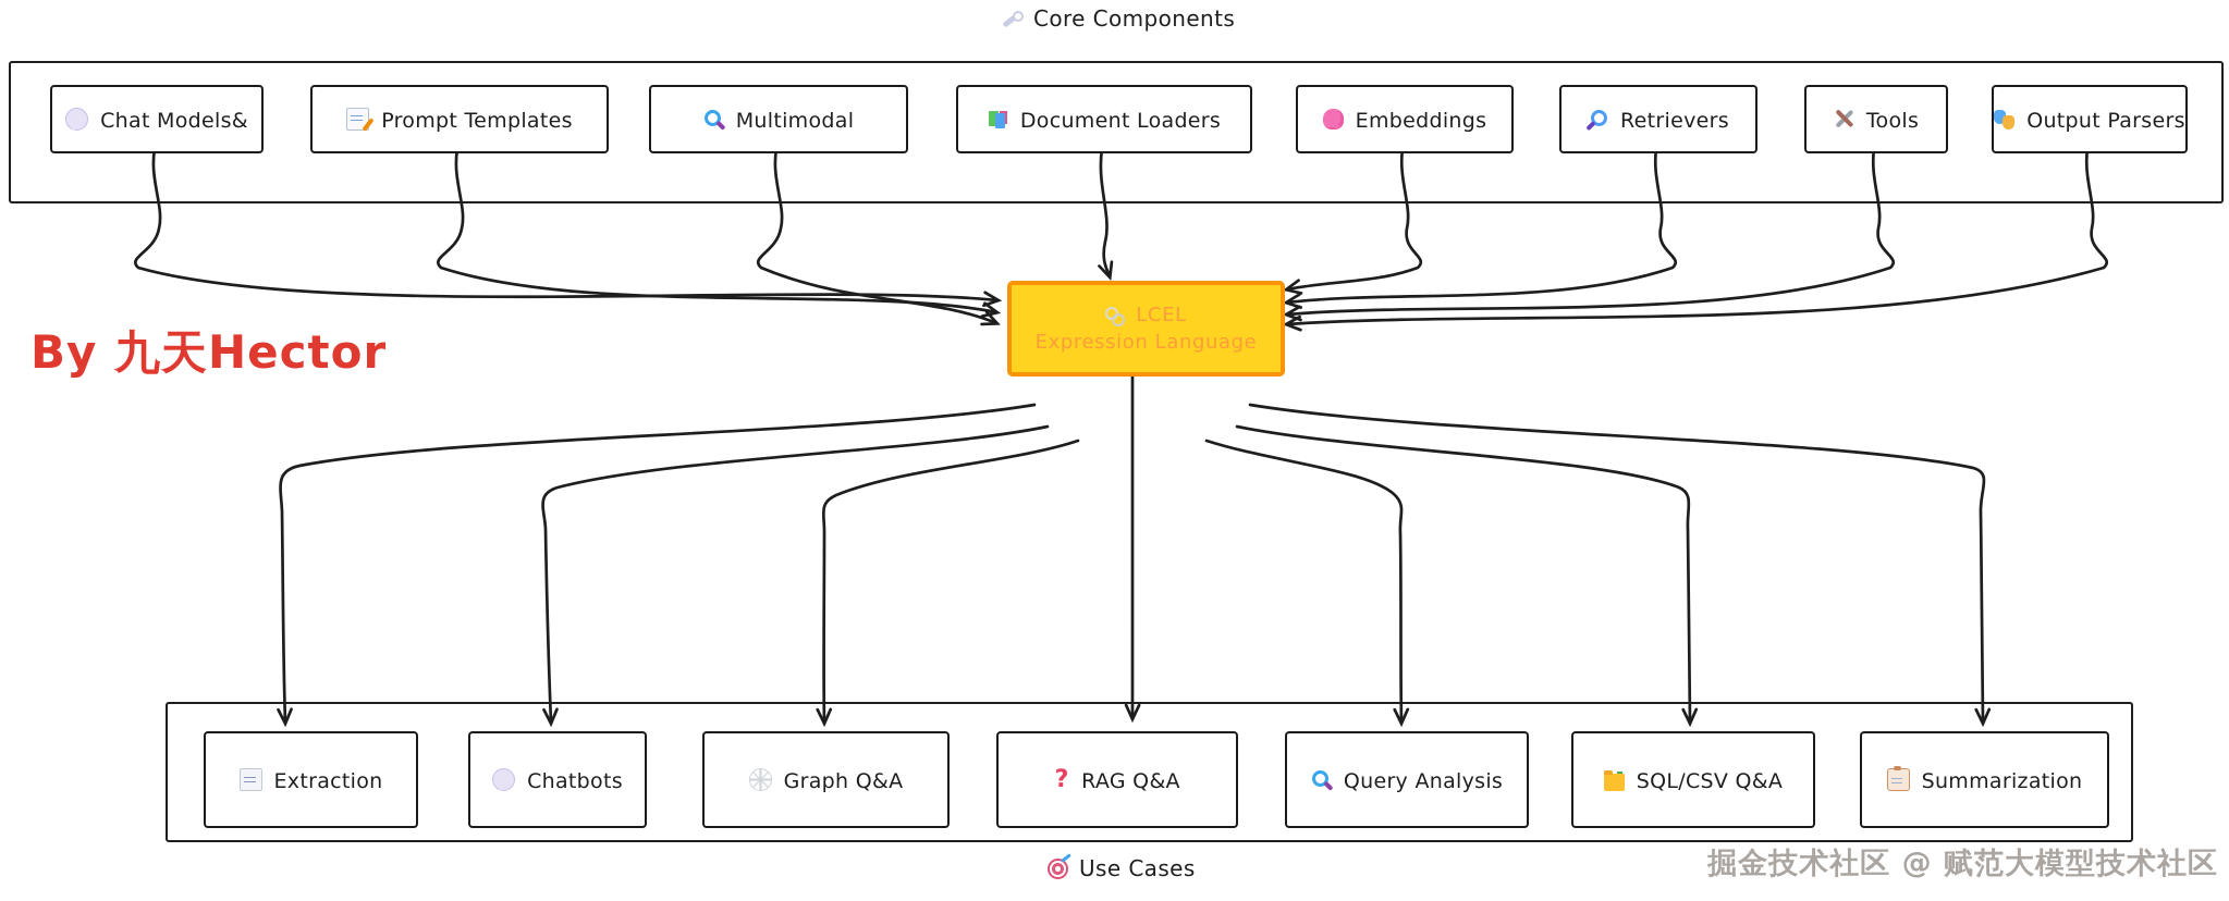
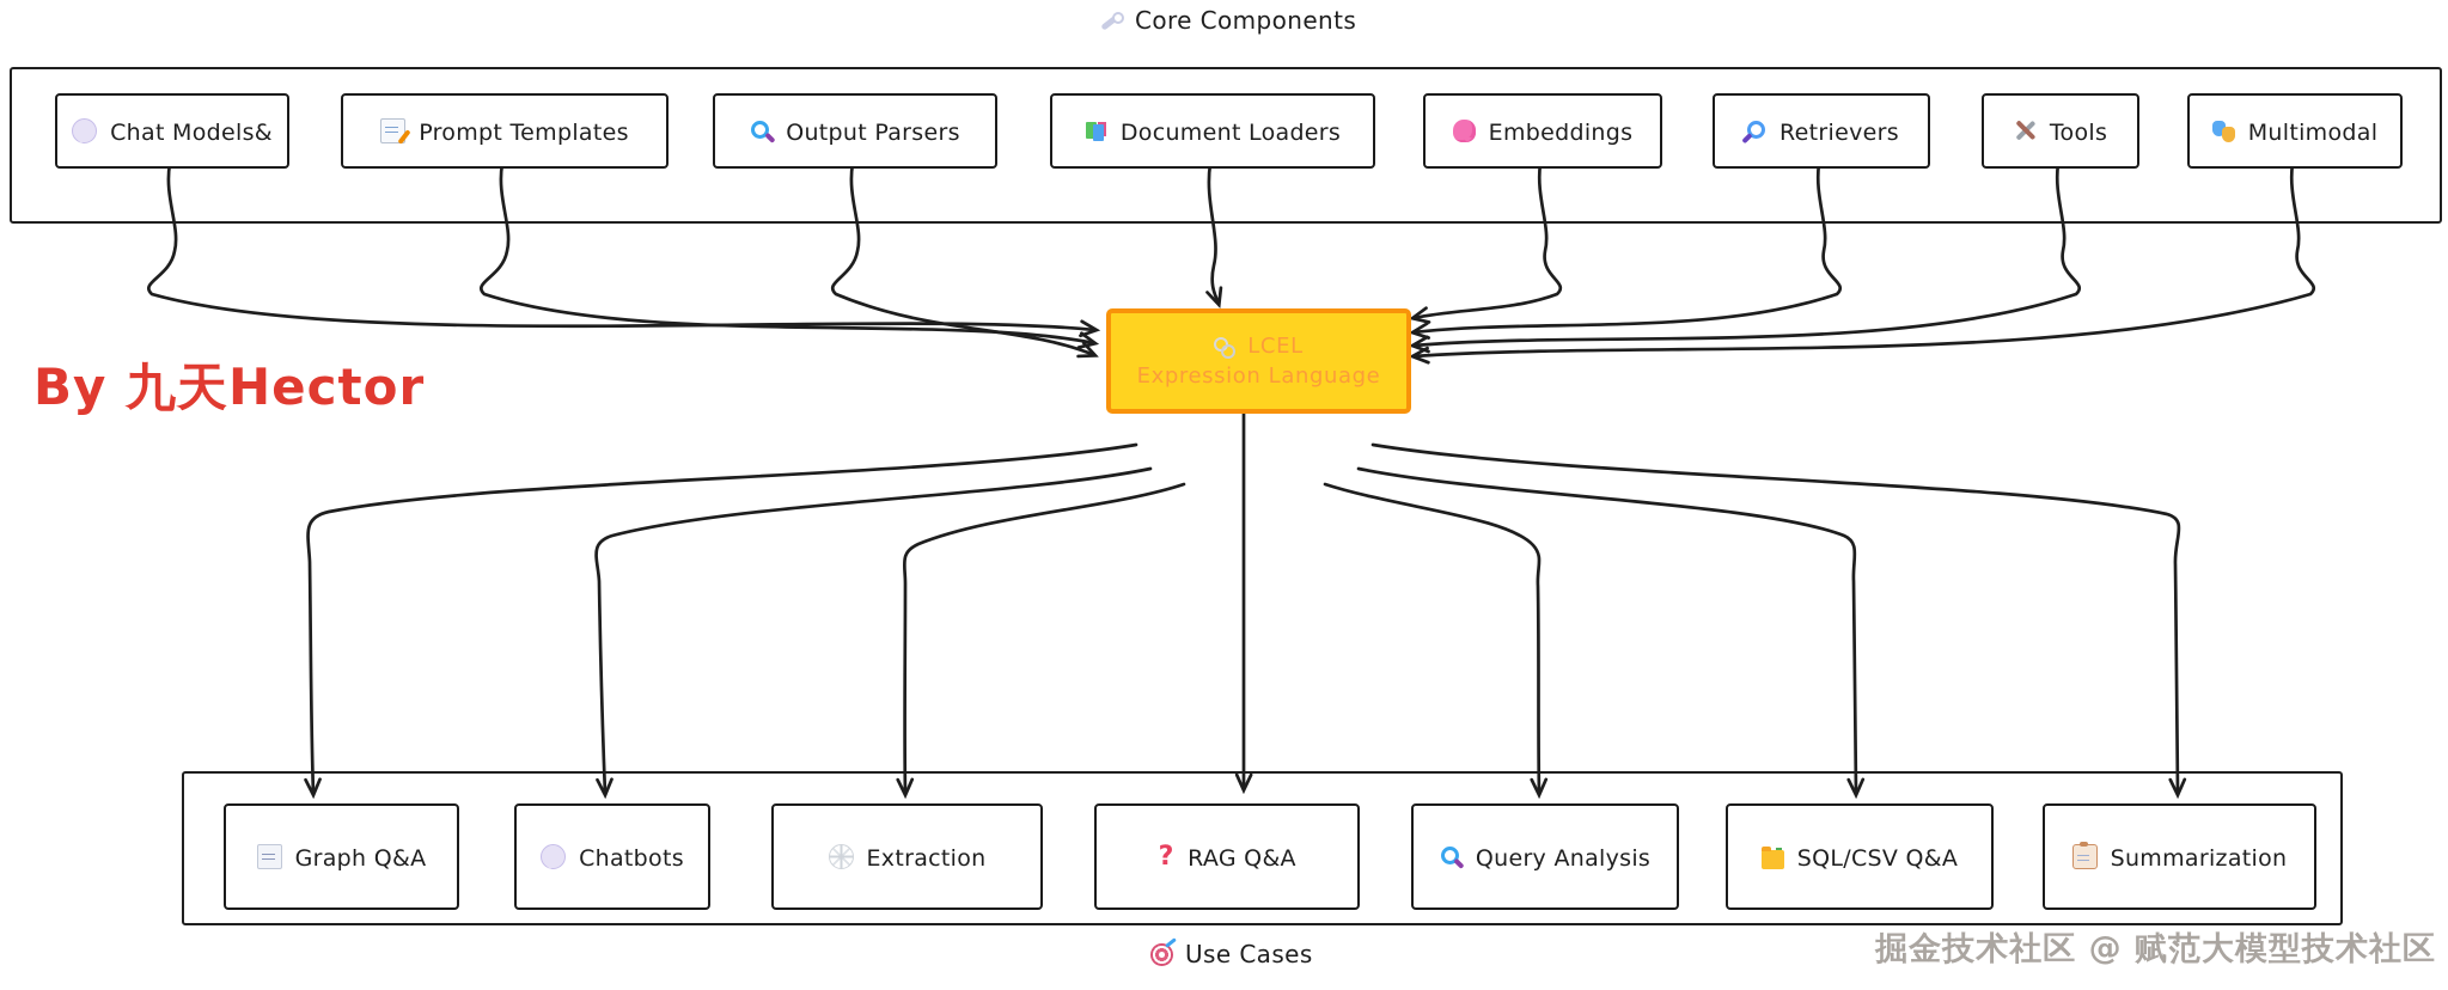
  Core Components
  Use Cases
  Chat Models&
  Prompt Templates
- Multimodal
+ Output Parsers
  Document Loaders
  Embeddings
  Retrievers
  Tools
- Output Parsers
+ Multimodal
  LCEL
  Expression Language
  By 九天Hector
- Extraction
+ Graph Q&A
  Chatbots
- Graph Q&A
+ Extraction
  RAG Q&A
  Query Analysis
  SQL/CSV Q&A
  Summarization
  掘金技术社区 @ 赋范大模型技术社区
